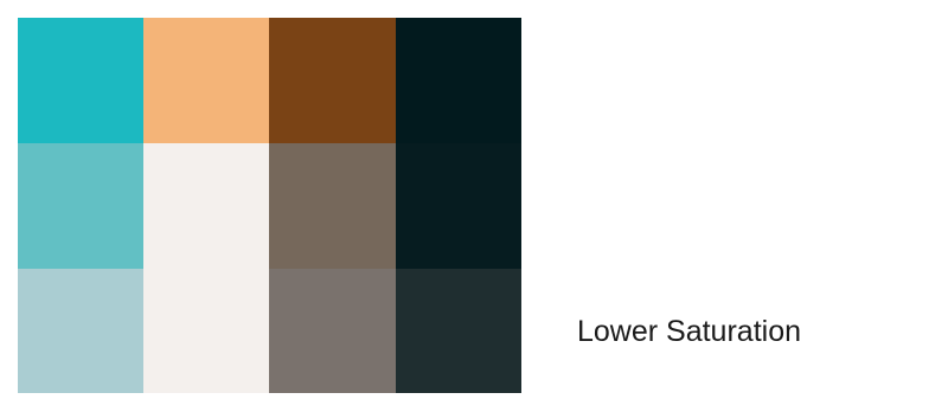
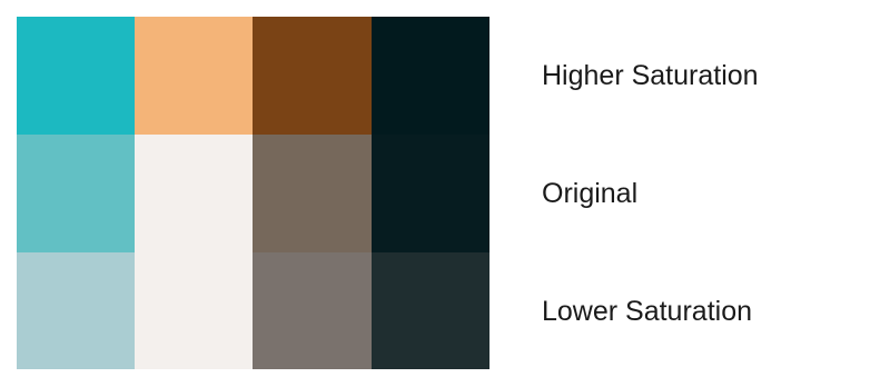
+ Higher Saturation
+ Original
  Lower Saturation
